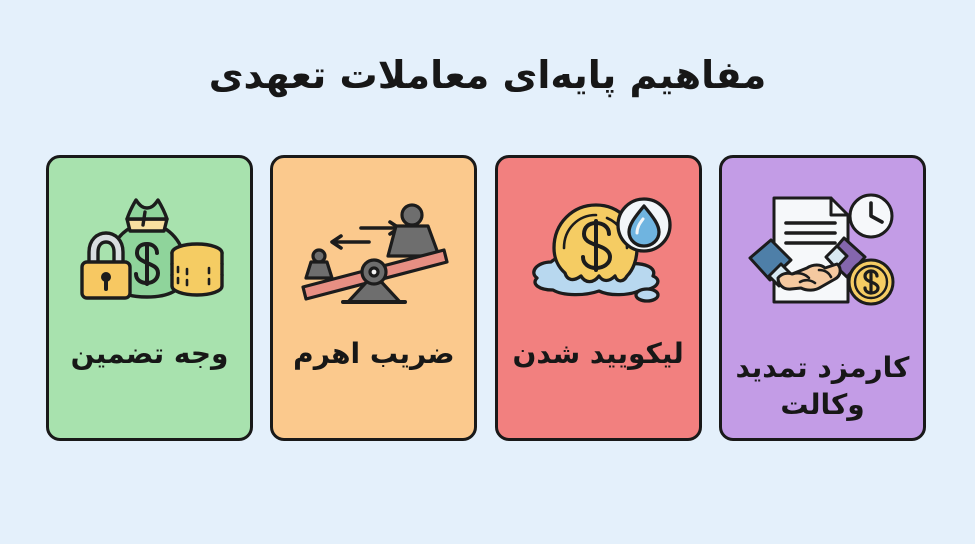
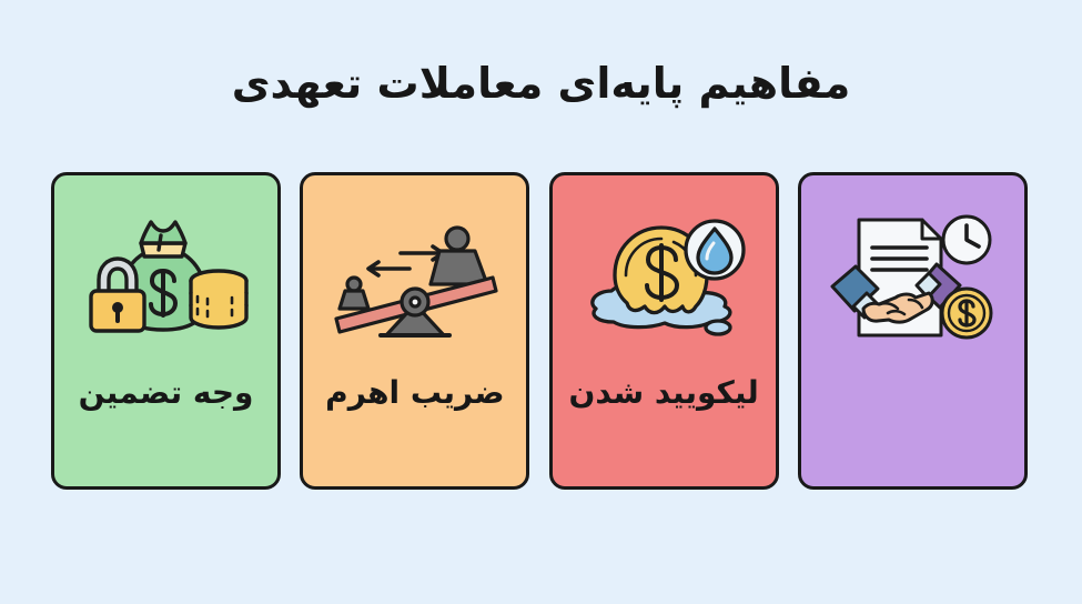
  مفاهیم پایهای معاملات تعهدی
  وجه تضمین
  ضریب اهرم
  لیکویید شدن
- کارمزد تمدید
- وکالت
